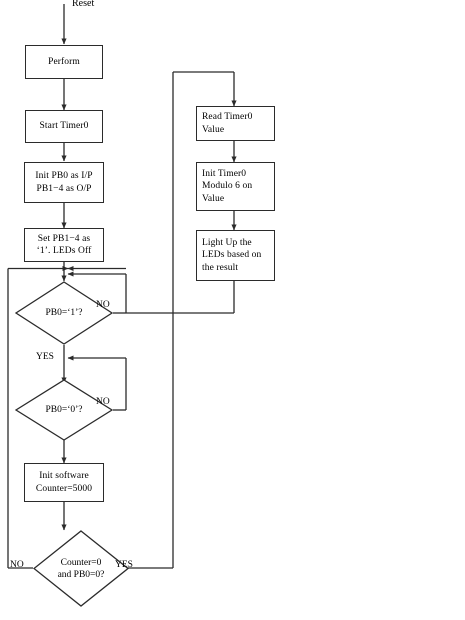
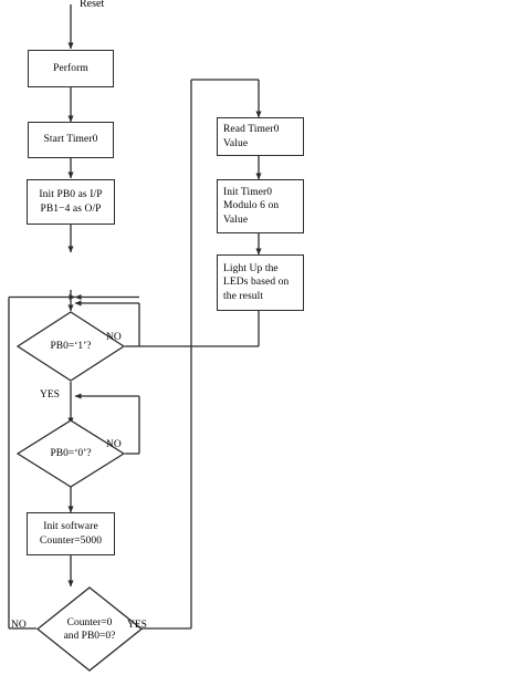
  Reset
  Perform
  Start Timer0
  Init PB0 as I/P
  PB1−4 as O/P
- Set PB1−4 as
- ‘1’. LEDs Off
  Init software
  Counter=5000
  Read Timer0
  Value
  Init Timer0
  Modulo 6 on
  Value
  Light Up the
  LEDs based on
  the result
  PB0=‘1’?
  PB0=‘0’?
  Counter=0
  and PB0=0?
  NO
  YES
  NO
  NO
  YES
